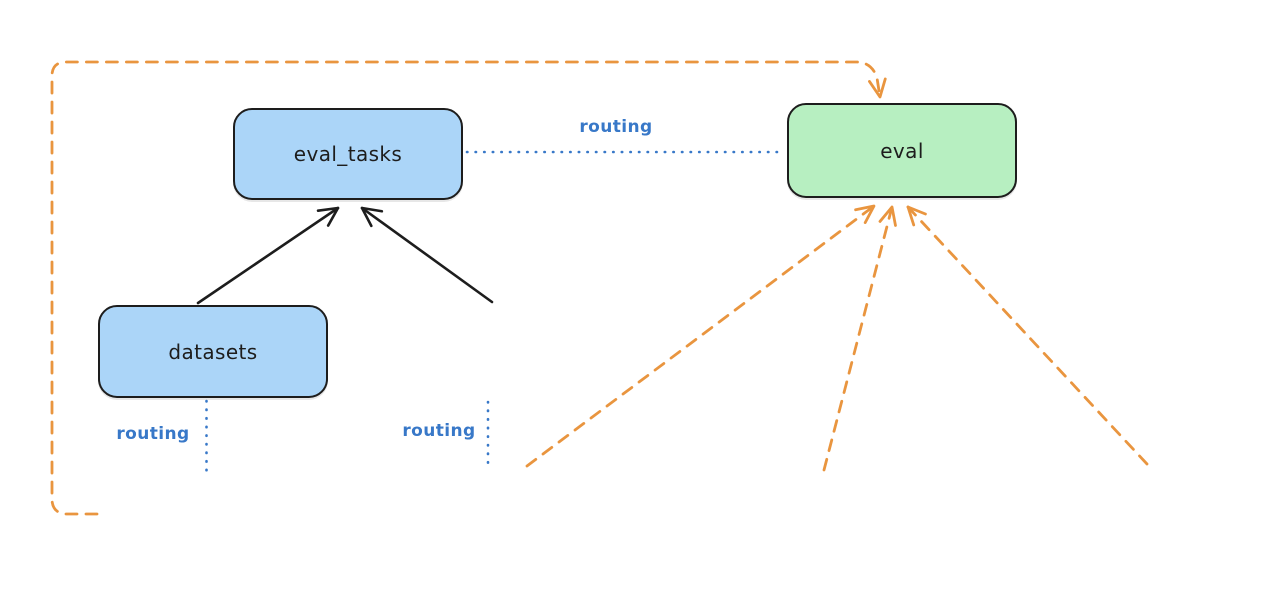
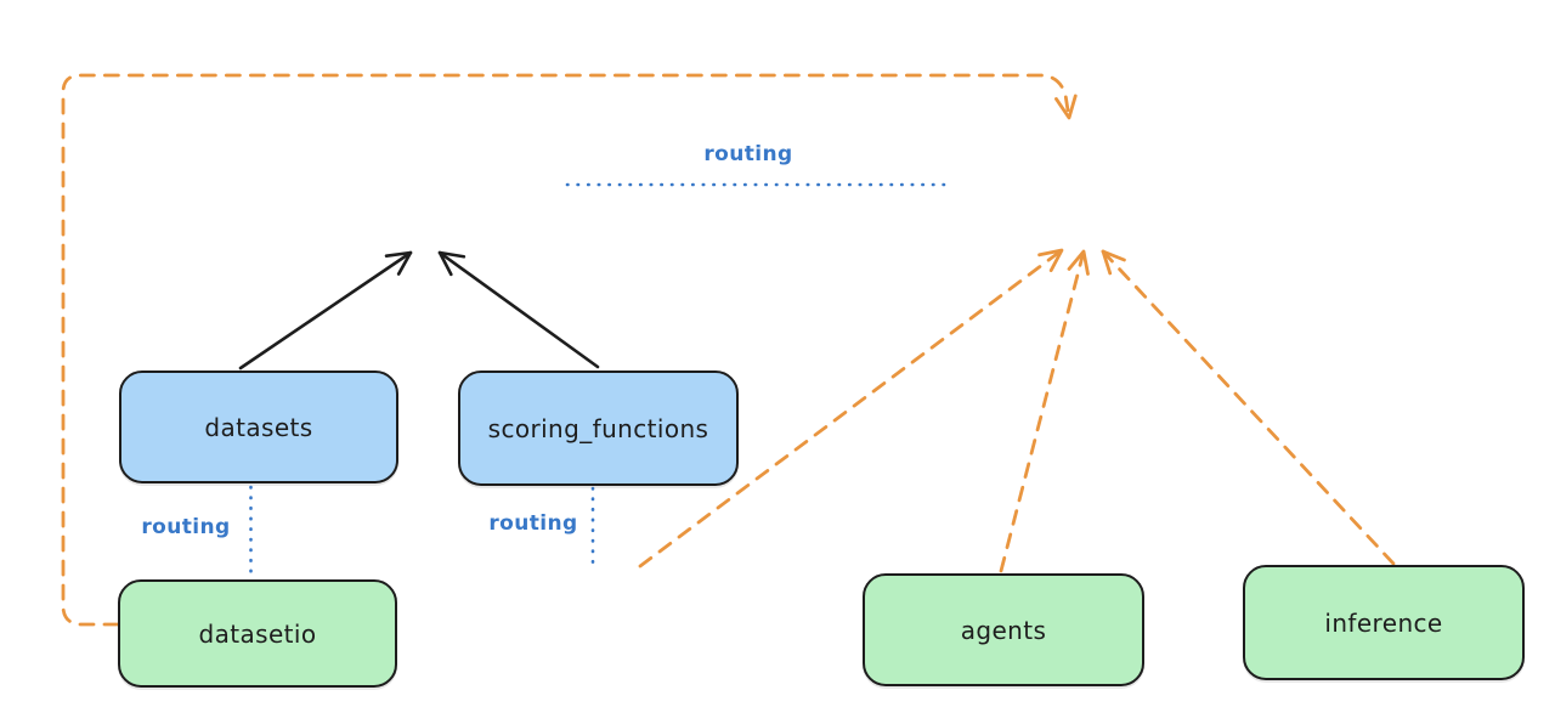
- eval_tasks
- eval
  datasets
+ scoring_functions
+ datasetio
+ agents
+ inference
  routing
  routing
  routing
